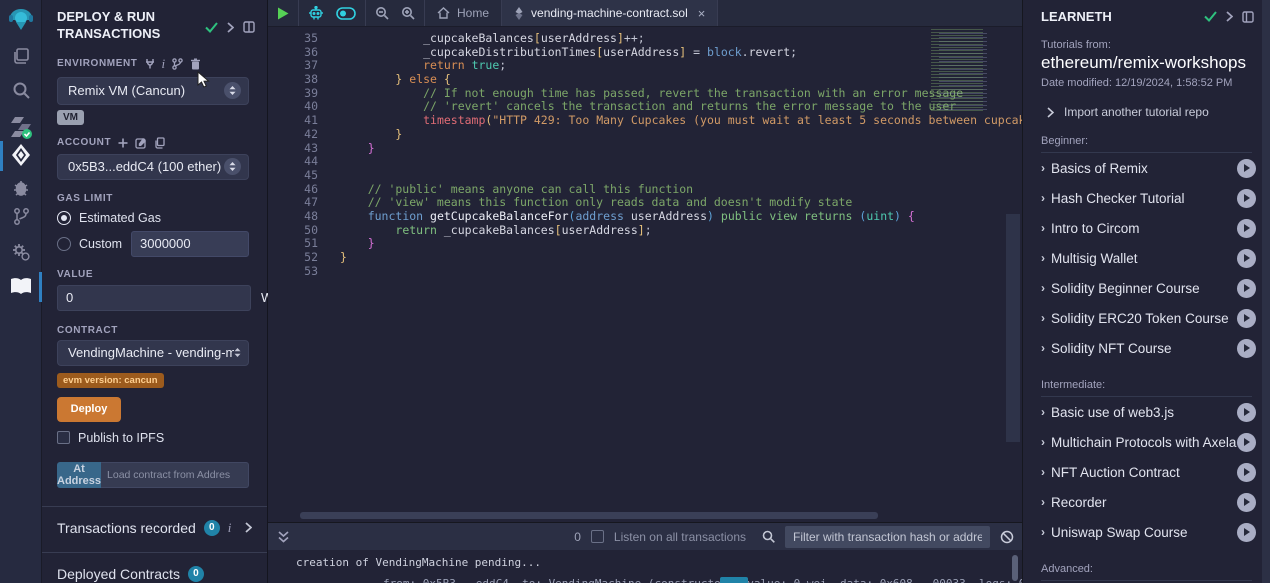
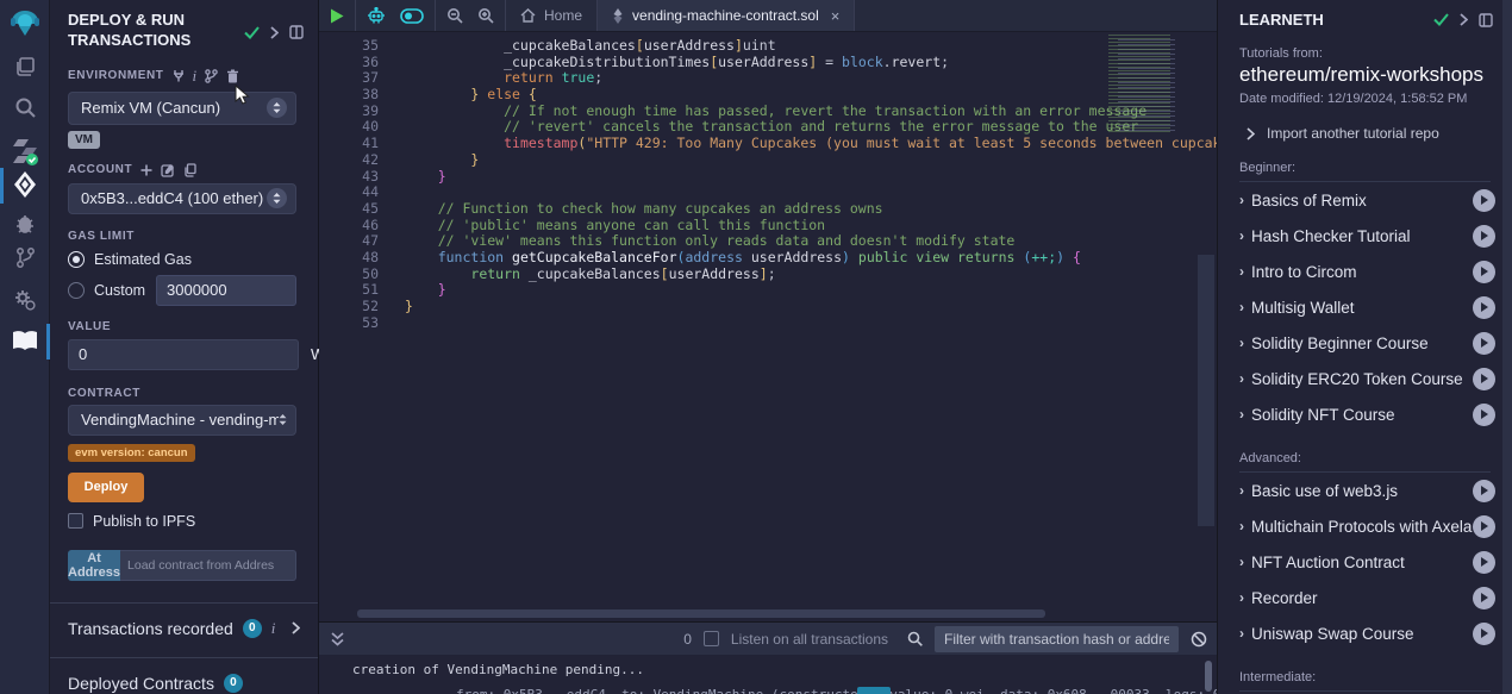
  DEPLOY & RUN TRANSACTIONS
  ENVIRONMENT
  i
  Remix VM (Cancun)
  VM
  ACCOUNT
  0x5B3...eddC4 (100 ether)
  GAS LIMIT
  Estimated Gas
  Custom
  3000000
  VALUE
  0
  CONTRACT
  VendingMachine - vending-m
  evm version: cancun
  Deploy
  Publish to IPFS
  At Address
  Load contract from Addres
  Transactions recorded
  0
  i
  Deployed Contracts
  0
  Home
  vending-machine-contract.sol
  ×
  35
- _cupcakeBalances[userAddress]++;
+ _cupcakeBalances[userAddress]uint
  36
  _cupcakeDistributionTimes[userAddress] = block.revert;
  37
  return true;
  38
  } else {
  39
  // If not enough time has passed, revert the transaction with an error m
  40
  // 'revert' cancels the transaction and returns the error message to the
  41
  timestamp("HTTP 429: Too Many Cupcakes (you must wait at least 5 seconds between cupca
  42
  }
  43
  }
  44
  45
+ // Function to check how many cupcakes an address owns
  46
  // 'public' means anyone can call this function
  47
  // 'view' means this function only reads data and doesn't modify state
  48
- function getCupcakeBalanceFor(address userAddress) public view returns (uint) {
+ function getCupcakeBalanceFor(address userAddress) public view returns (++;) {
  50
  return _cupcakeBalances[userAddress];
  51
  }
  52
  }
  53
  0
  Listen on all transactions
  Filter with transaction hash or addre
  creation of VendingMachine pending...
  LEARNETH
  Tutorials from:
  ethereum/remix-workshops
  Date modified: 12/19/2024, 1:58:52 PM
  Import another tutorial repo
  Beginner:
  ›
  Basics of Remix
  ›
  Hash Checker Tutorial
  ›
  Intro to Circom
  ›
  Multisig Wallet
  ›
  Solidity Beginner Course
  ›
  Solidity ERC20 Token Course
  ›
  Solidity NFT Course
- Intermediate:
+ Advanced:
  ›
  Basic use of web3.js
  ›
  Multichain Protocols with Axela
  ›
  NFT Auction Contract
  ›
  Recorder
  ›
  Uniswap Swap Course
- Advanced:
+ Intermediate:
